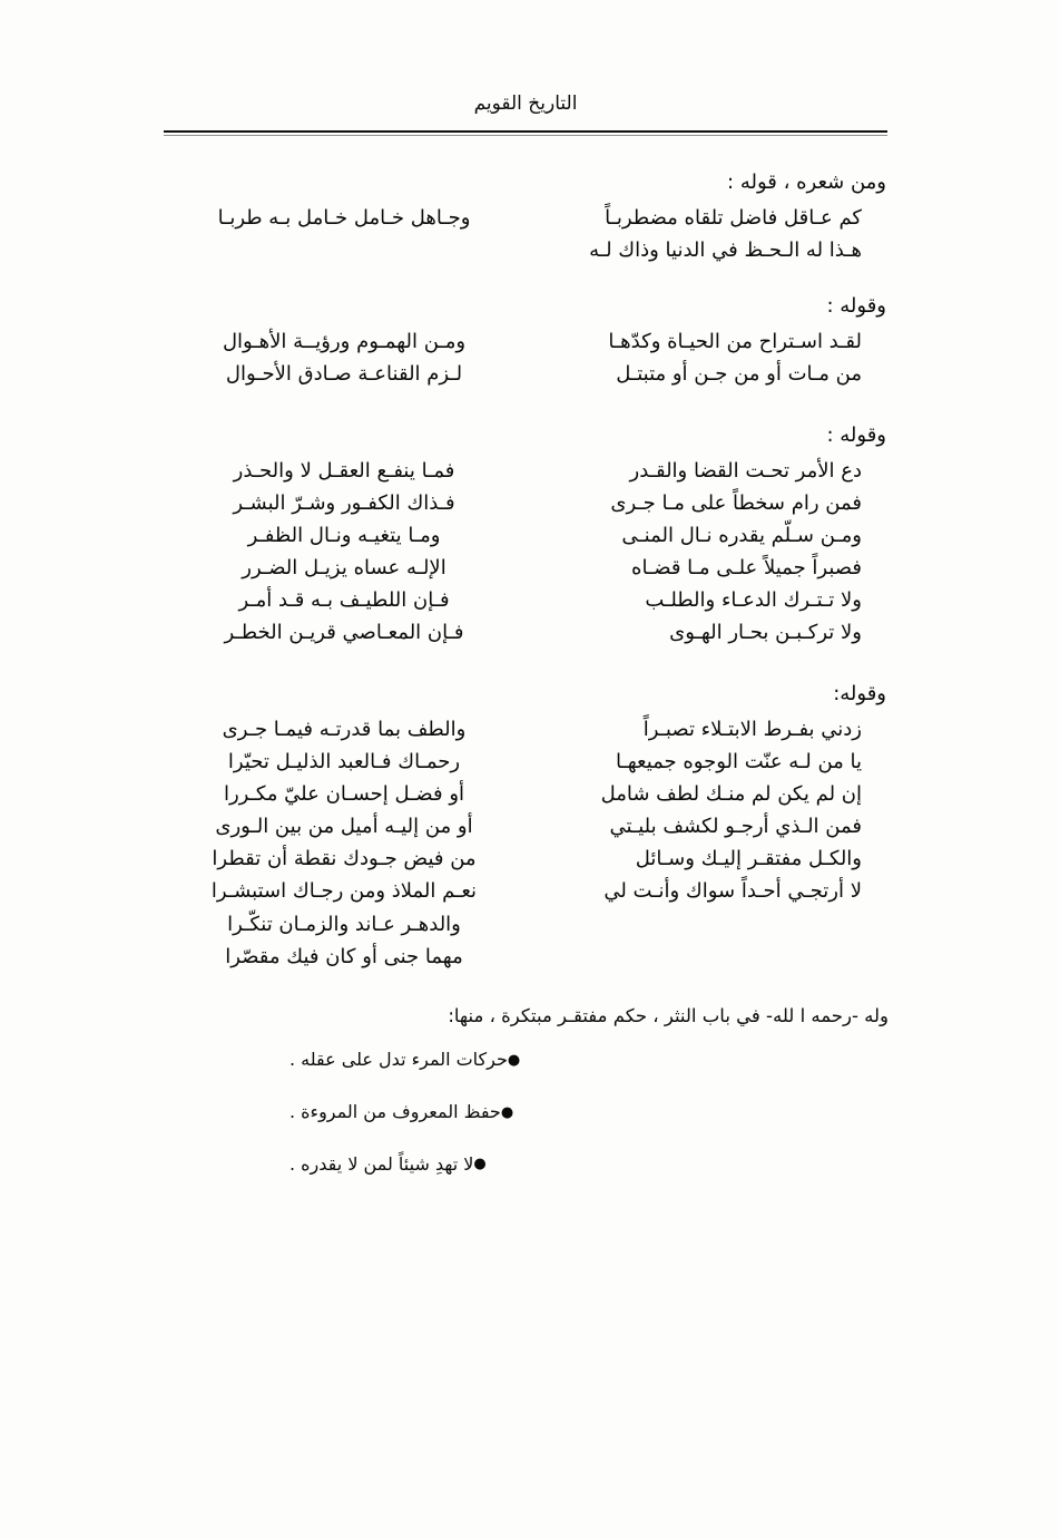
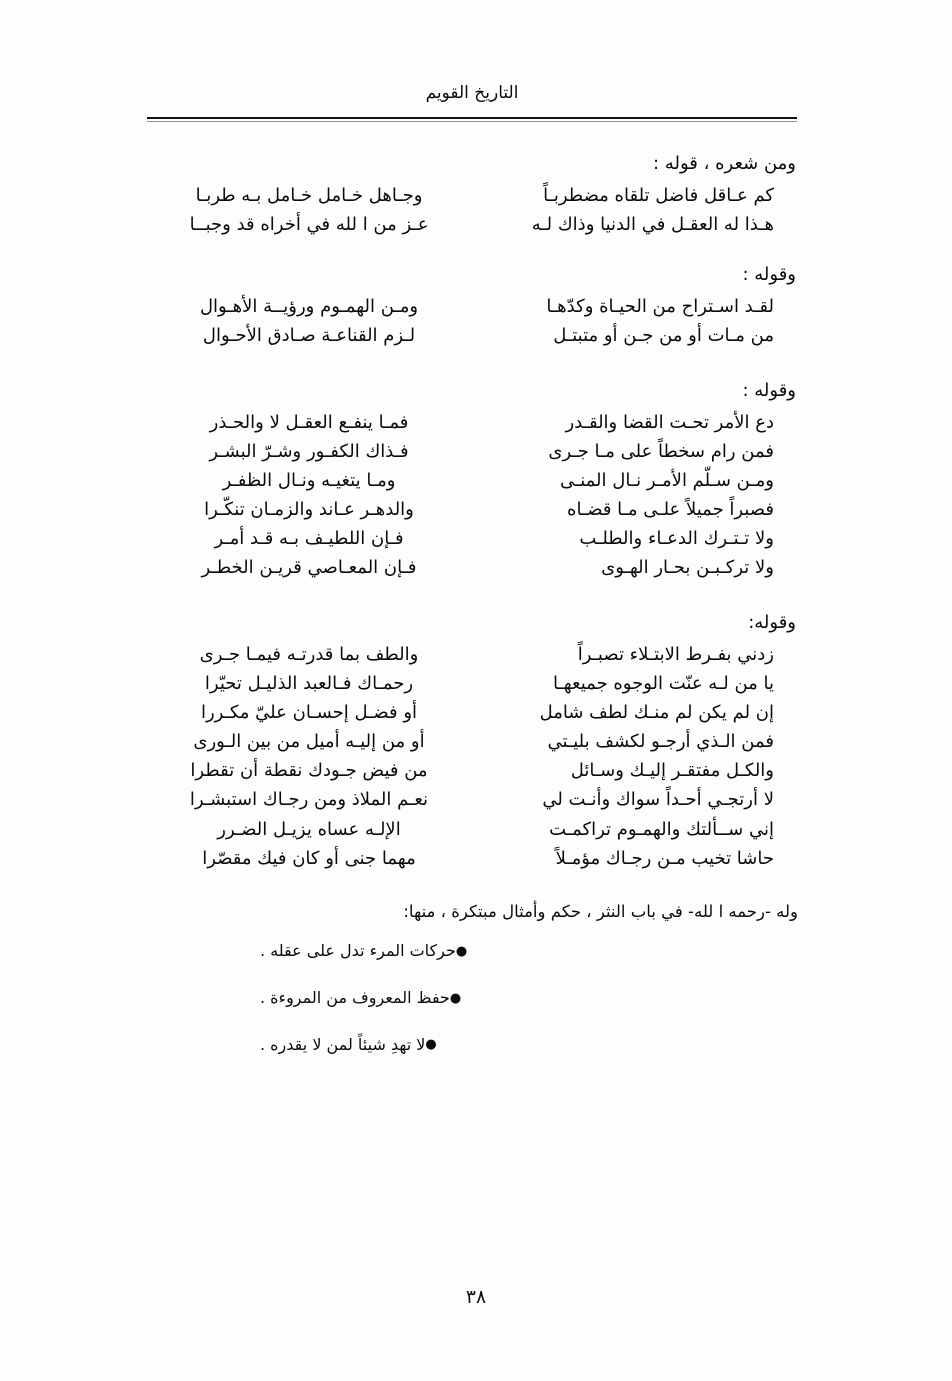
  التاريخ القويم
  ومن شعره ، قوله :
  كم عـاقل فاضل تلقاه مضطربـاً
- هـذا له الـحـظ في الدنيا وذاك لـه
+ هـذا له العقـل في الدنيا وذاك لـه
  وجـاهل خـامل خـامل بـه طربـا
+ عـز من ا لله في أخراه قد وجبــا
  وقوله :
  لقـد اسـتراح من الحيـاة وكدّهـا
  من مـات أو من جـن أو متبتـل
  ومـن الهمـوم ورؤيــة الأهـوال
  لـزم القناعـة صـادق الأحـوال
  وقوله :
  دع الأمر تحـت القضا والقـدر
  فمن رام سخطاً على مـا جـرى
- ومـن سـلّم يقدره نـال المنـى
+ ومـن سـلّم الأمـر نـال المنـى
  فصبراً جميلاً علـى مـا قضـاه
  ولا تـتـرك الدعـاء والطلـب
  ولا تركـبـن بحـار الهـوى
  فمـا ينفـع العقـل لا والحـذر
  فـذاك الكفـور وشـرّ البشـر
  ومـا يتغيـه ونـال الظفـر
- الإلـه عساه يزيـل الضـرر
+ والدهـر عـاند والزمـان تنكّـرا
  فـإن اللطيـف بـه قـد أمـر
  فـإن المعـاصي قريـن الخطـر
  وقوله:
  زدني بفـرط الابتـلاء تصبـراً
  يا من لـه عنّت الوجوه جميعهـا
  إن لم يكن لم منـك لطف شامل
  فمن الـذي أرجـو لكشف بليـتي
  والكـل مفتقـر إليـك وسـائل
  لا أرتجـي أحـداً سواك وأنـت لي
+ إني ســألتك والهمـوم تراكمـت
+ حاشا تخيب مـن رجـاك مؤمـلاً
  والطف بما قدرتـه فيمـا جـرى
  رحمـاك فـالعبد الذليـل تحيّرا
  أو فضـل إحسـان عليّ مكـررا
  أو من إليـه أميل من بين الـورى
  من فيض جـودك نقطة أن تقطرا
  نعـم الملاذ ومن رجـاك استبشـرا
- والدهـر عـاند والزمـان تنكّـرا
+ الإلـه عساه يزيـل الضـرر
  مهما جنى أو كان فيك مقصّرا
- وله -رحمه ا لله- في باب النثر ، حكم مفتقـر مبتكرة ، منها:
+ وله -رحمه ا لله- في باب النثر ، حكم وأمثال مبتكرة ، منها:
  ●حركات المرء تدل على عقله .
  ●حفظ المعروف من المروءة .
  ●لا تهدِ شيئاً لمن لا يقدره .
+ ٣٨
